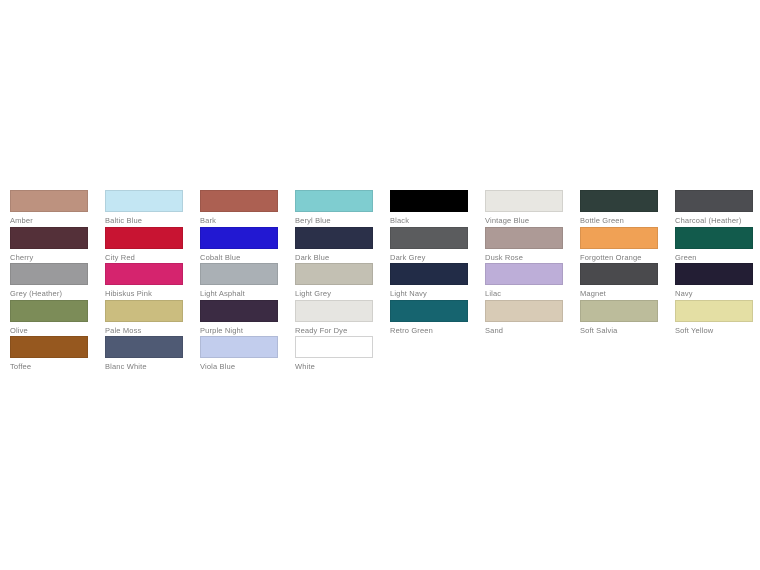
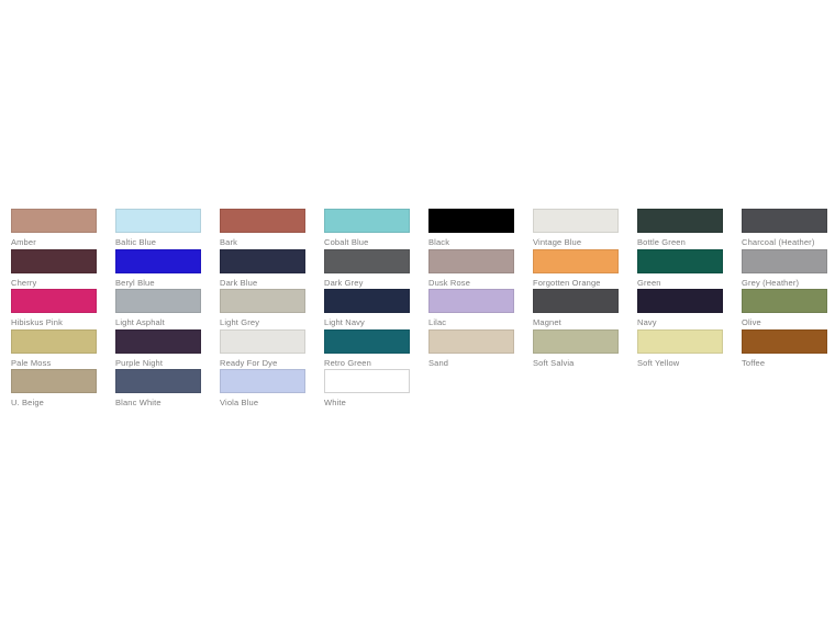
  Amber
  Baltic Blue
  Bark
- Beryl Blue
+ Cobalt Blue
  Black
  Vintage Blue
  Bottle Green
  Charcoal (Heather)
  Cherry
- City Red
- Cobalt Blue
+ Beryl Blue
  Dark Blue
  Dark Grey
  Dusk Rose
  Forgotten Orange
  Green
  Grey (Heather)
  Hibiskus Pink
  Light Asphalt
  Light Grey
  Light Navy
  Lilac
  Magnet
  Navy
  Olive
  Pale Moss
  Purple Night
  Ready For Dye
  Retro Green
  Sand
  Soft Salvia
  Soft Yellow
  Toffee
+ U. Beige
  Blanc White
  Viola Blue
  White
